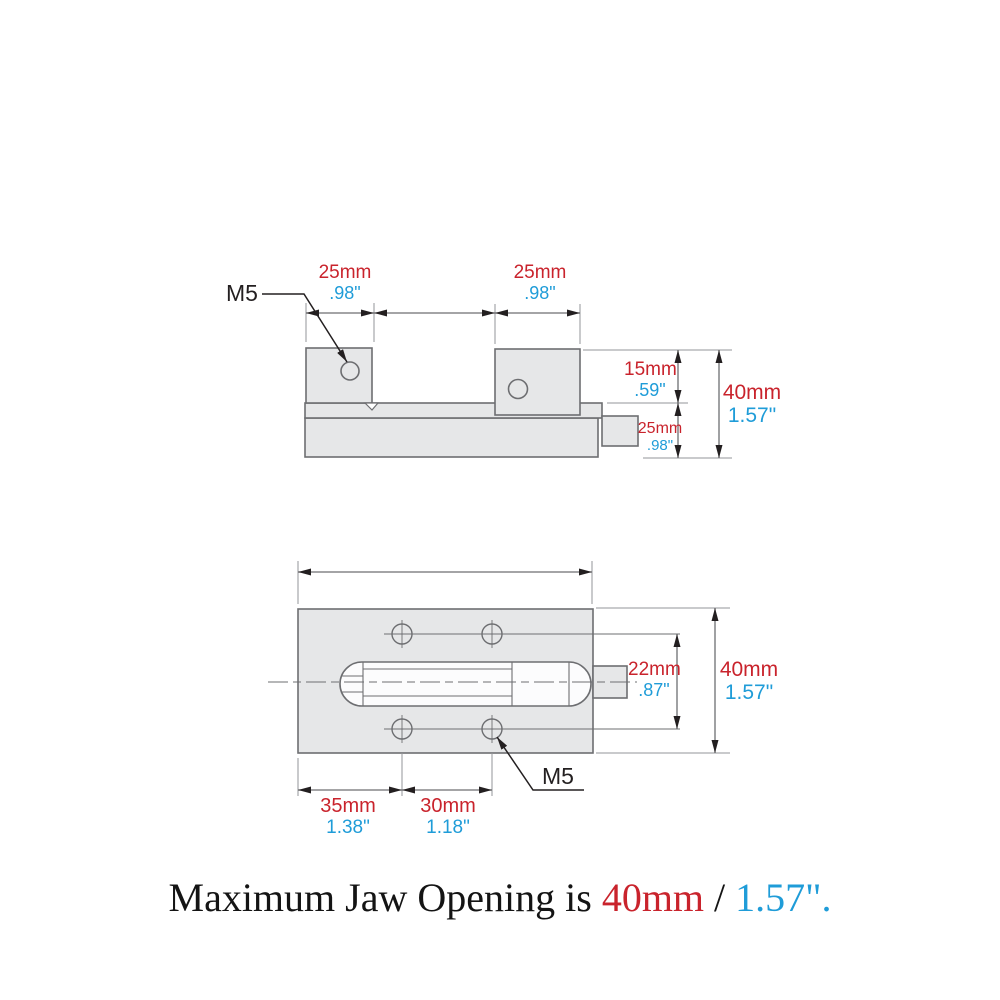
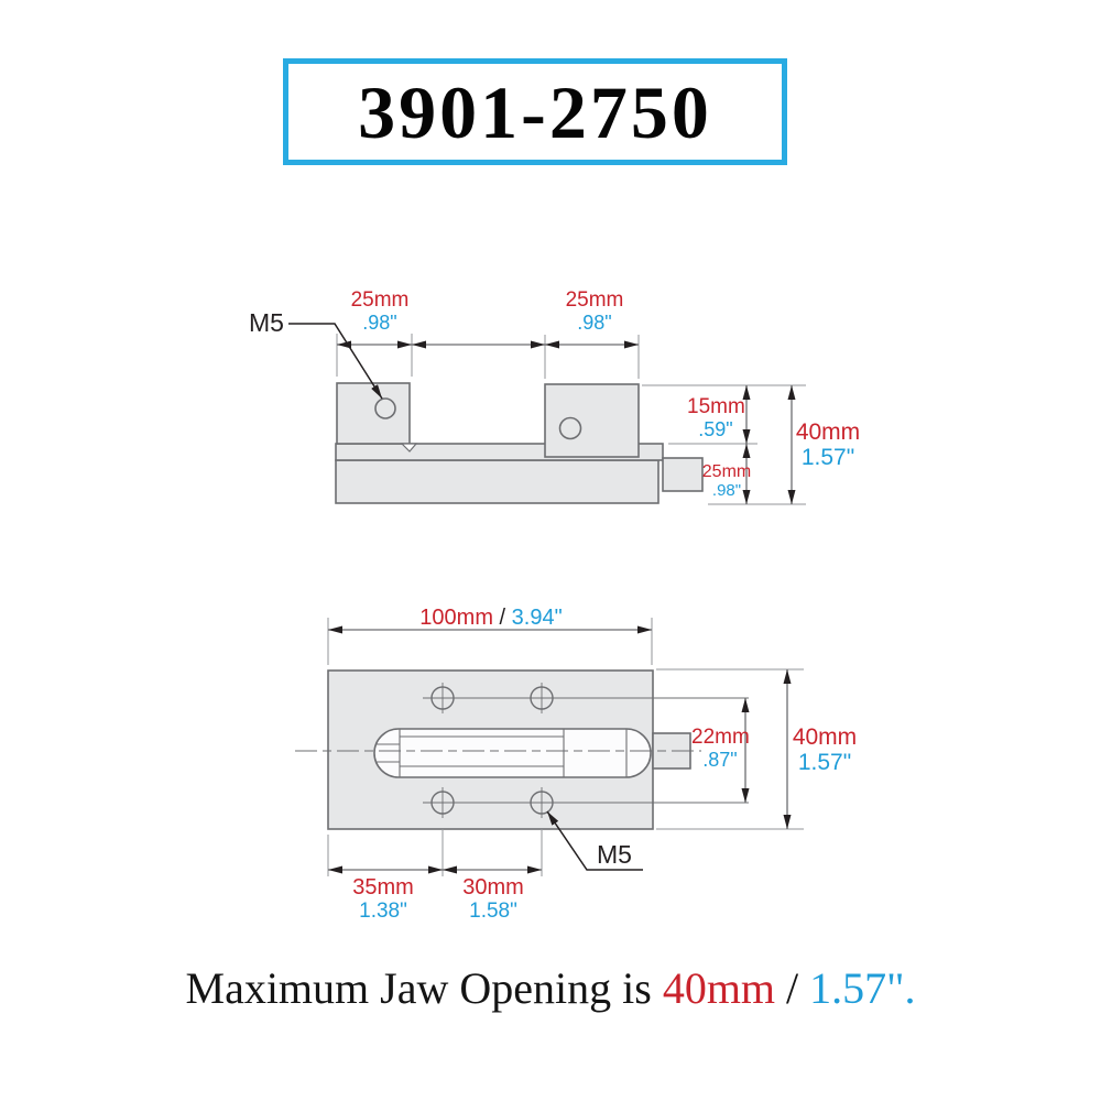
+ 3901-2750
  M5
  25mm
  .98"
  25mm
  .98"
  15mm
  .59"
  25mm
  .98"
  40mm
  1.57"
+ 100mm / 3.94"
  22mm
  .87"
  40mm
  1.57"
  35mm
  1.38"
  30mm
- 1.18"
+ 1.58"
  M5
  Maximum Jaw Opening is 40mm / 1.57".
